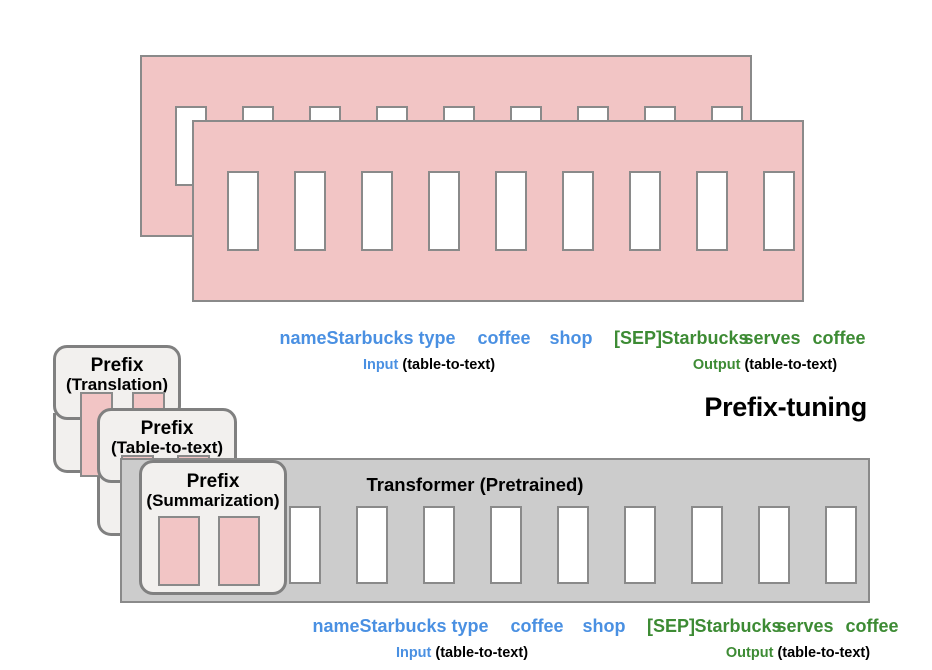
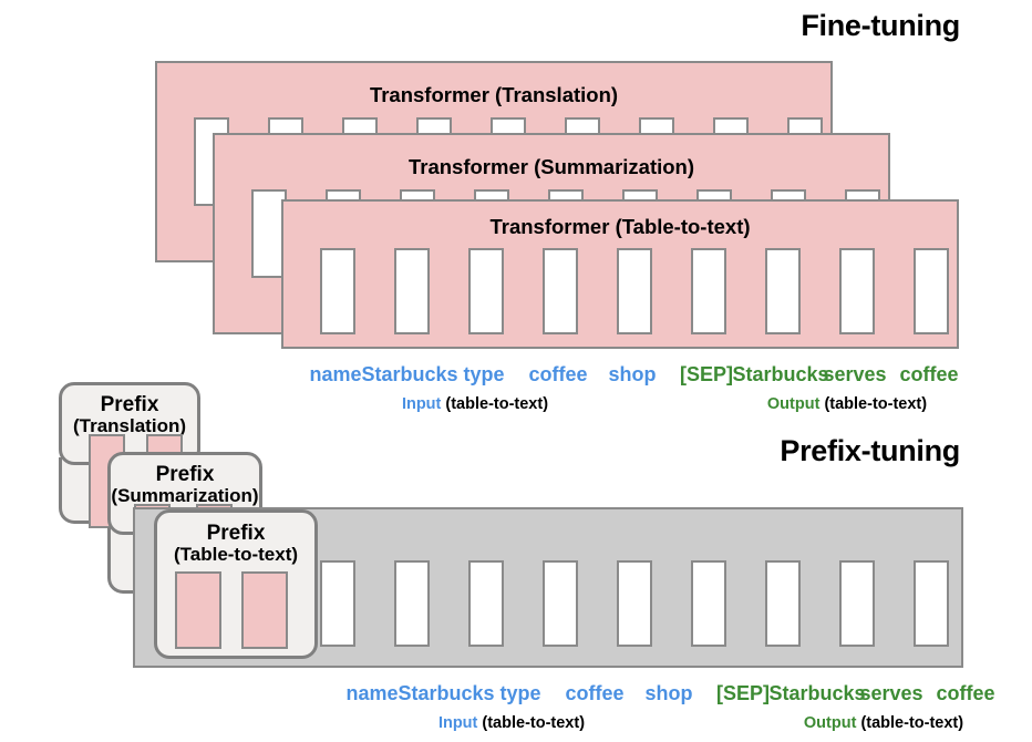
+ Fine-tuning
+ Transformer (Translation)
+ Transformer (Summarization)
+ Transformer (Table-to-text)
  name
  Starbucks
  type
  coffee
  shop
  [SEP]
  Starbucks
  serves
  coffee
  Input (table-to-text)
  Output (table-to-text)
  Prefix-tuning
  Prefix
  (Translation)
  Prefix
- (Table-to-text)
+ (Summarization)
- Transformer (Pretrained)
  Prefix
- (Summarization)
+ (Table-to-text)
  name
  Starbucks
  type
  coffee
  shop
  [SEP]
  Starbucks
  serves
  coffee
  Input (table-to-text)
  Output (table-to-text)
